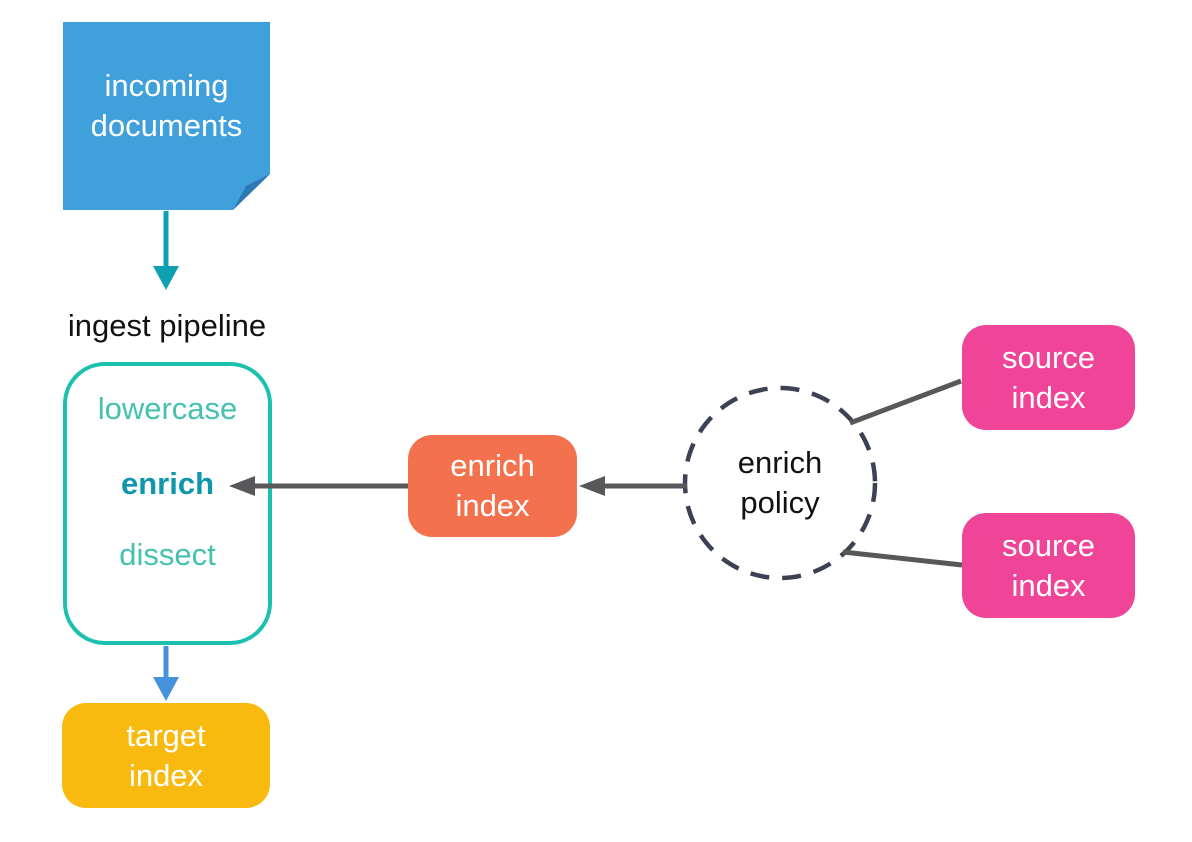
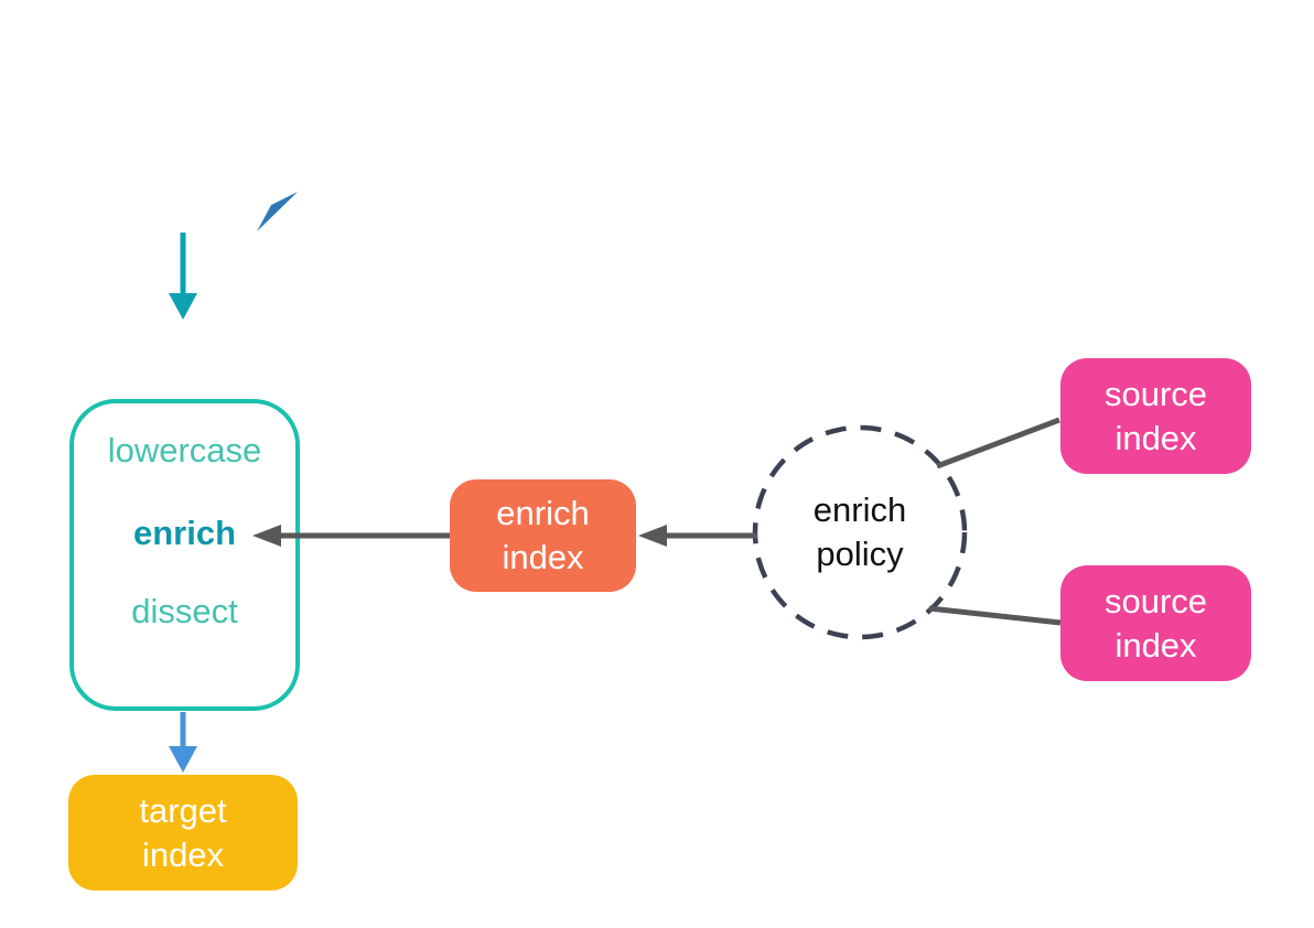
- incoming
- documents
- ingest pipeline
  lowercase
  enrich
  dissect
  target
  index
  enrich
  index
  enrich
  policy
  source
  index
  source
  index
